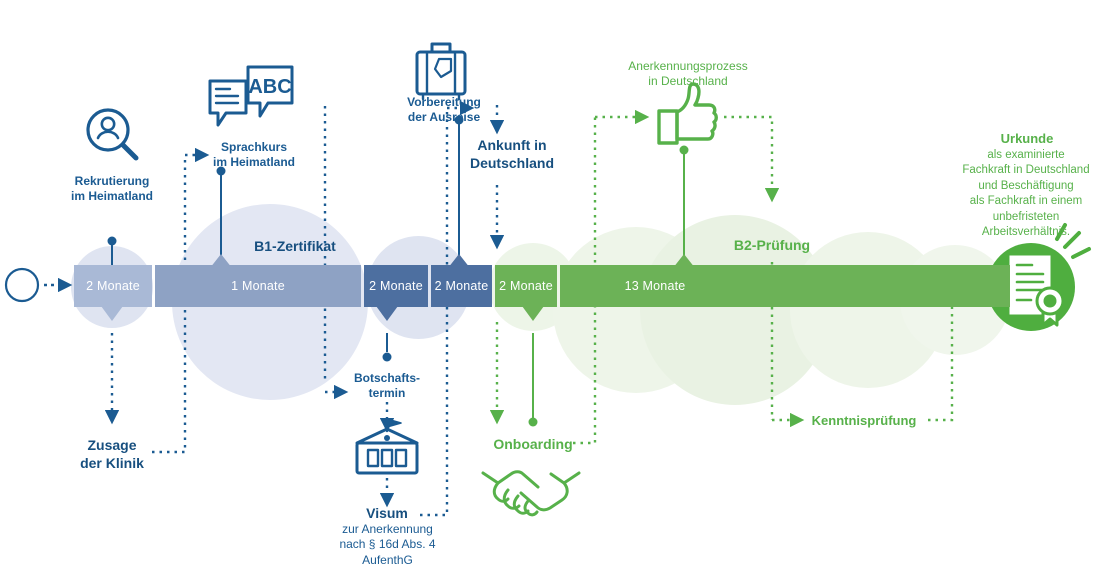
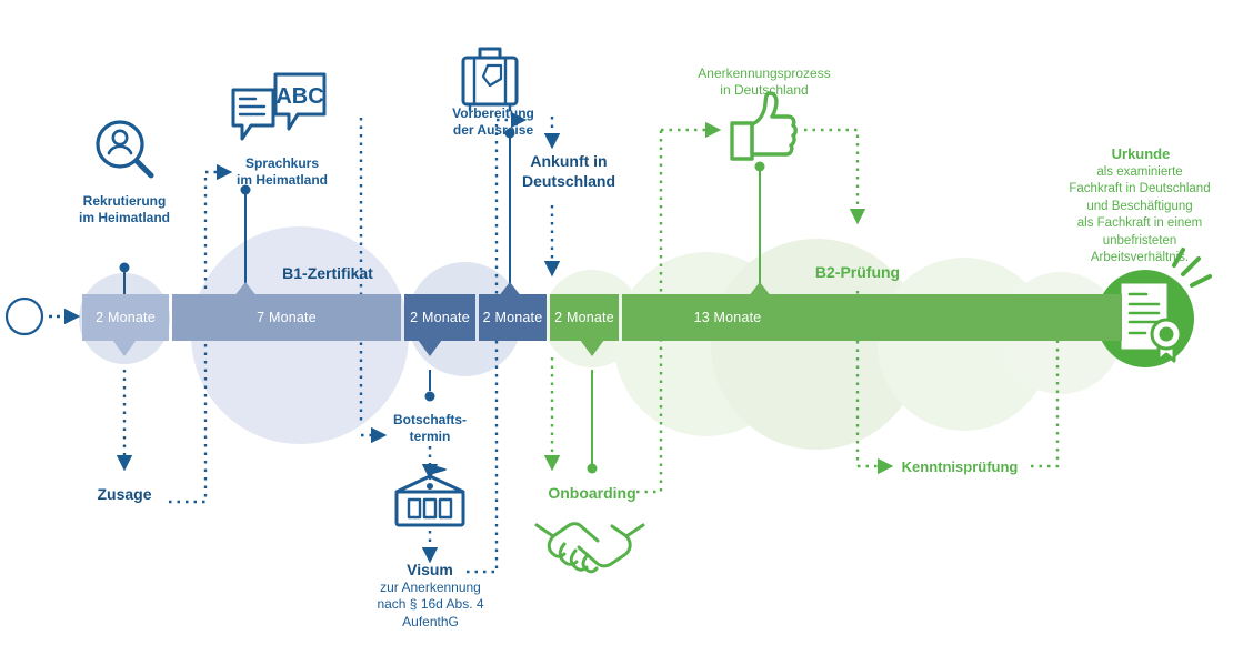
  ABC
  2 Monate
- 1 Monate
+ 7 Monate
  2 Monate
  2 Monate
  2 Monate
  13 Monate
  Rekrutierung
  im Heimatland
  Zusage
- der Klinik
  Sprachkurs
  im Heimatland
  B1-Zertifikat
  Botschafts-
  termin
  Visum
  zur Anerkennung
  nach § 16d Abs. 4
  AufenthG
  Vorbereitung
  der Ausreise
  Ankunft in
  Deutschland
  Onboarding
  Anerkennungsprozess
  in Deutschland
  B2-Prüfung
  Kenntnisprüfung
  Urkunde
  als examinierte
  Fachkraft in Deutschland
  und Beschäftigung
  als Fachkraft in einem
  unbefristeten
  Arbeitsverhältnis.
